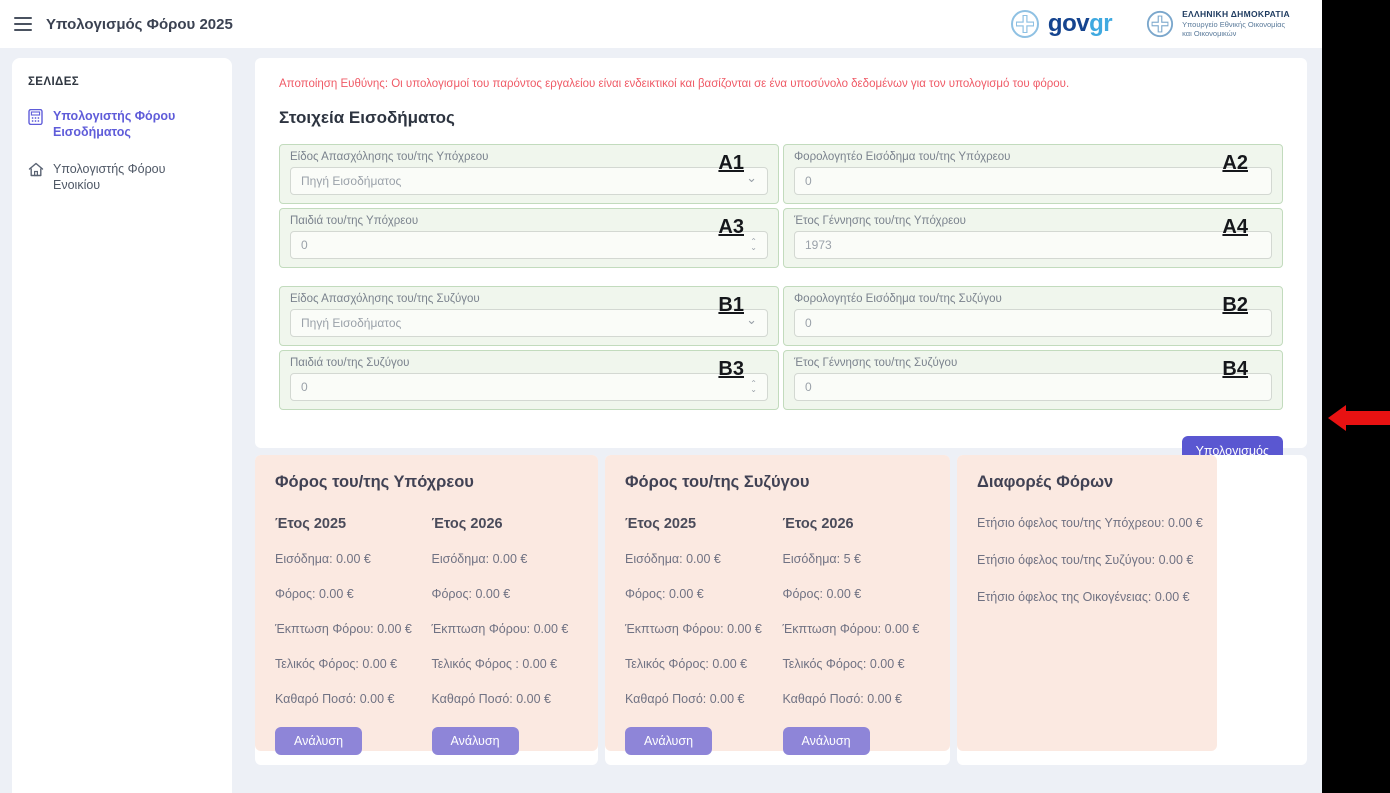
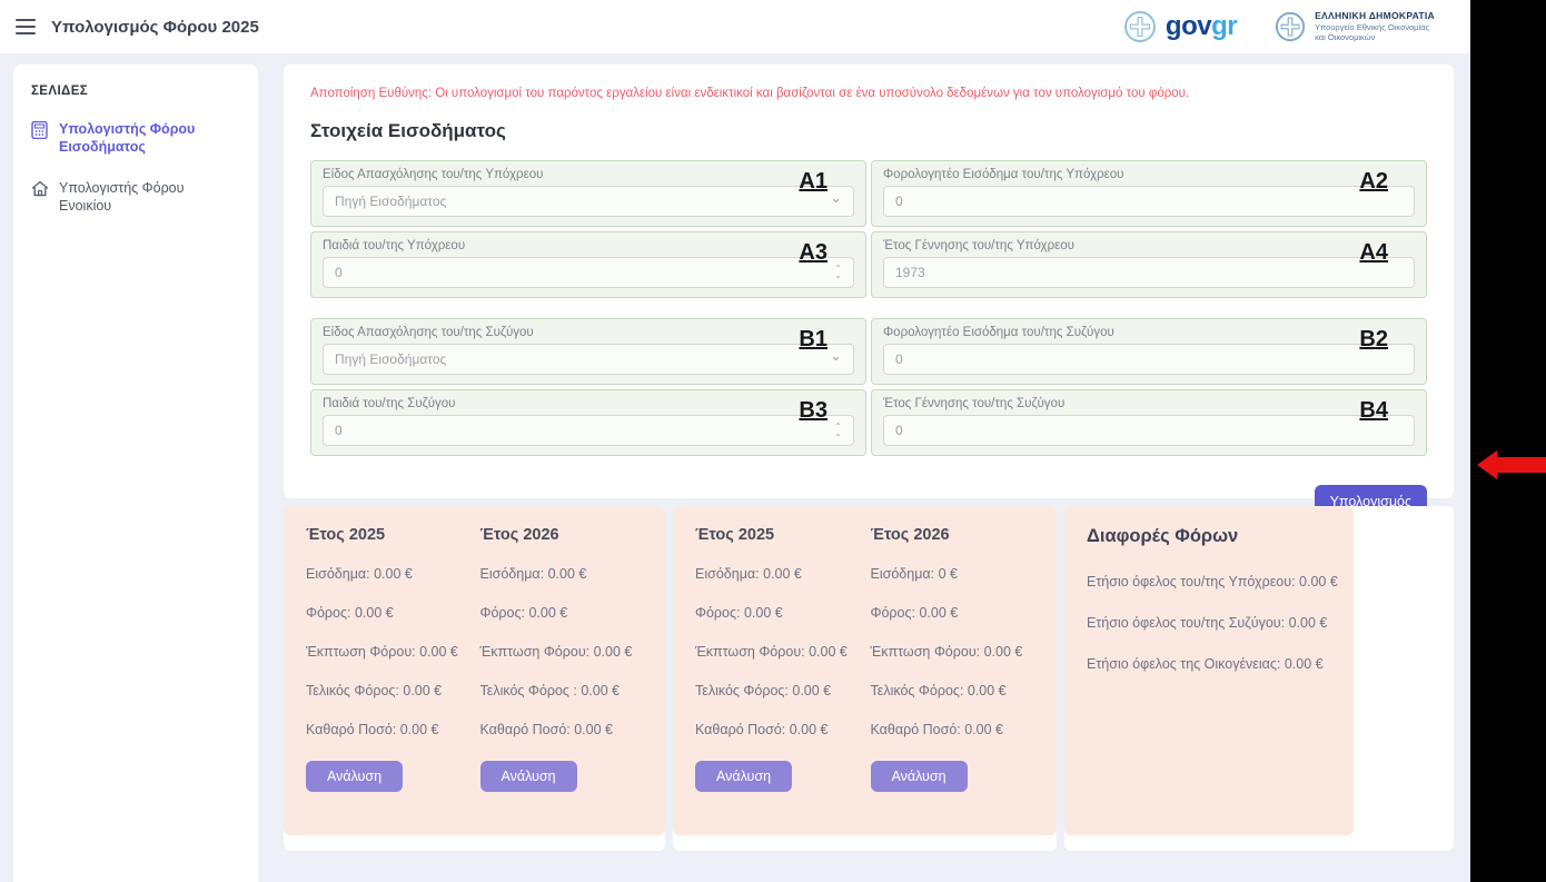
  Υπολογισμός Φόρου 2025
  govgr
  ΕΛΛΗΝΙΚΗ ΔΗΜΟΚΡΑΤΙΑ
  Υπουργείο Εθνικής Οικονομίας
  και Οικονομικών
  ΣΕΛΙΔΕΣ
  Υπολογιστής Φόρου Εισοδήματος
  Υπολογιστής Φόρου Ενοικίου
  Αποποίηση Ευθύνης: Οι υπολογισμοί του παρόντος εργαλείου είναι ενδεικτικοί και βασίζονται σε ένα υποσύνολο δεδομένων για τον υπολογισμό του φόρου.
  Στοιχεία Εισοδήματος
  Είδος Απασχόλησης του/της Υπόχρεου
  Πηγή Εισοδήματος
  ⌄
  A1
  Φορολογητέο Εισόδημα του/της Υπόχρεου
  0
  A2
  Παιδιά του/της Υπόχρεου
  0
  ⌃
  ⌄
  A3
  Έτος Γέννησης του/της Υπόχρεου
  1973
  A4
  Είδος Απασχόλησης του/της Συζύγου
  Πηγή Εισοδήματος
  ⌄
  B1
  Φορολογητέο Εισόδημα του/της Συζύγου
  0
  B2
  Παιδιά του/της Συζύγου
  0
  ⌃
  ⌄
  B3
  Έτος Γέννησης του/της Συζύγου
  0
  B4
  Υπολογισμός
- Φόρος του/της Υπόχρεου
  Έτος 2025
  Εισόδημα: 0.00 €
  Φόρος: 0.00 €
  Έκπτωση Φόρου: 0.00 €
  Τελικός Φόρος: 0.00 €
  Καθαρό Ποσό: 0.00 €
  Ανάλυση
  Έτος 2026
  Εισόδημα: 0.00 €
  Φόρος: 0.00 €
  Έκπτωση Φόρου: 0.00 €
  Τελικός Φόρος : 0.00 €
  Καθαρό Ποσό: 0.00 €
  Ανάλυση
- Φόρος του/της Συζύγου
  Έτος 2025
  Εισόδημα: 0.00 €
  Φόρος: 0.00 €
  Έκπτωση Φόρου: 0.00 €
  Τελικός Φόρος: 0.00 €
  Καθαρό Ποσό: 0.00 €
  Ανάλυση
  Έτος 2026
- Εισόδημα: 5 €
+ Εισόδημα: 0 €
  Φόρος: 0.00 €
  Έκπτωση Φόρου: 0.00 €
  Τελικός Φόρος: 0.00 €
  Καθαρό Ποσό: 0.00 €
  Ανάλυση
  Διαφορές Φόρων
  Ετήσιο όφελος του/της Υπόχρεου: 0.00 €
  Ετήσιο όφελος του/της Συζύγου: 0.00 €
  Ετήσιο όφελος της Οικογένειας: 0.00 €
